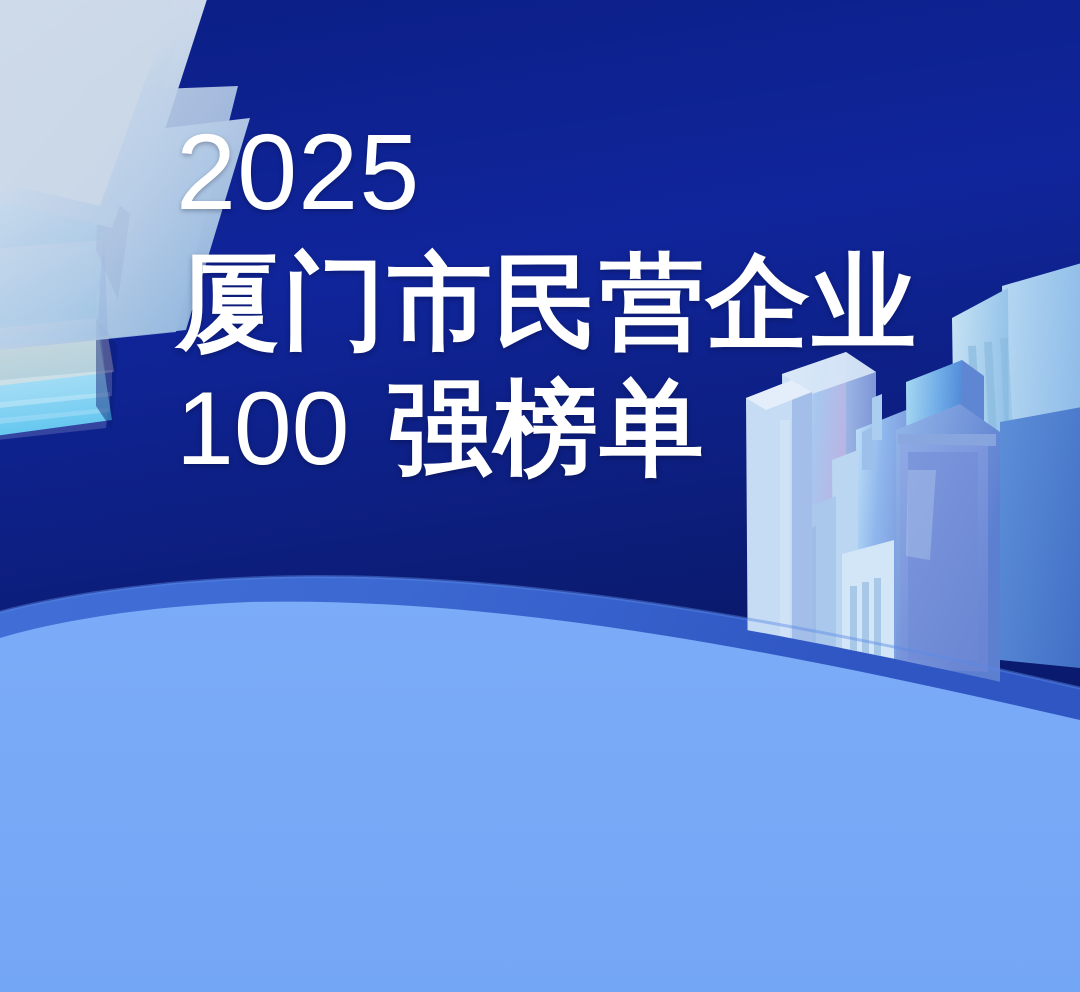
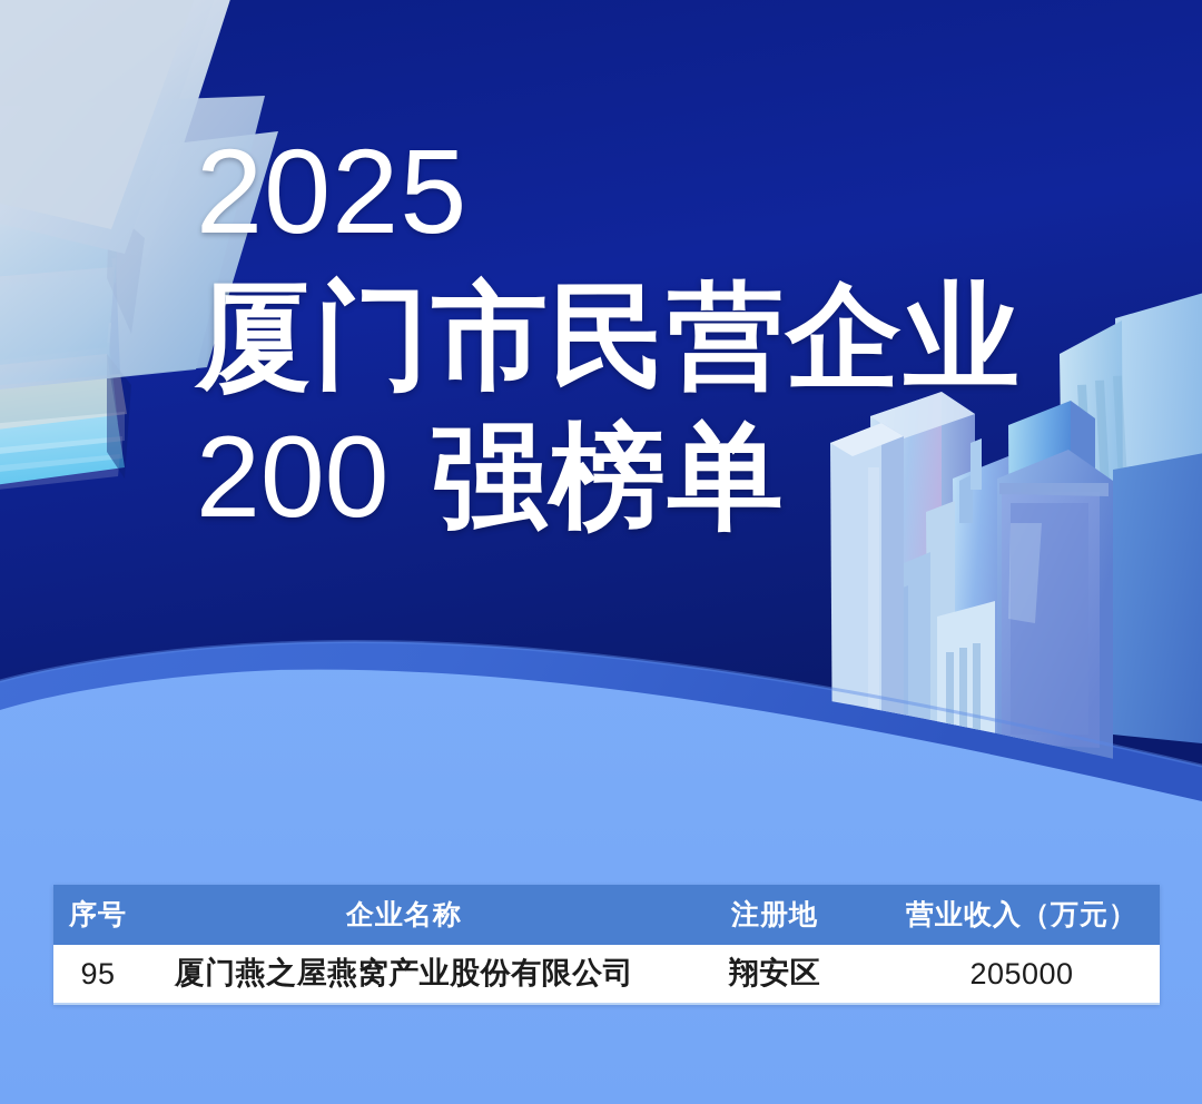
  2025
  厦门市民营企业
- 100 强榜单
+ 200 强榜单
+ 序号	企业名称	注册地	营业收入（万元）
+ 95	厦门燕之屋燕窝产业股份有限公司	翔安区	205000
